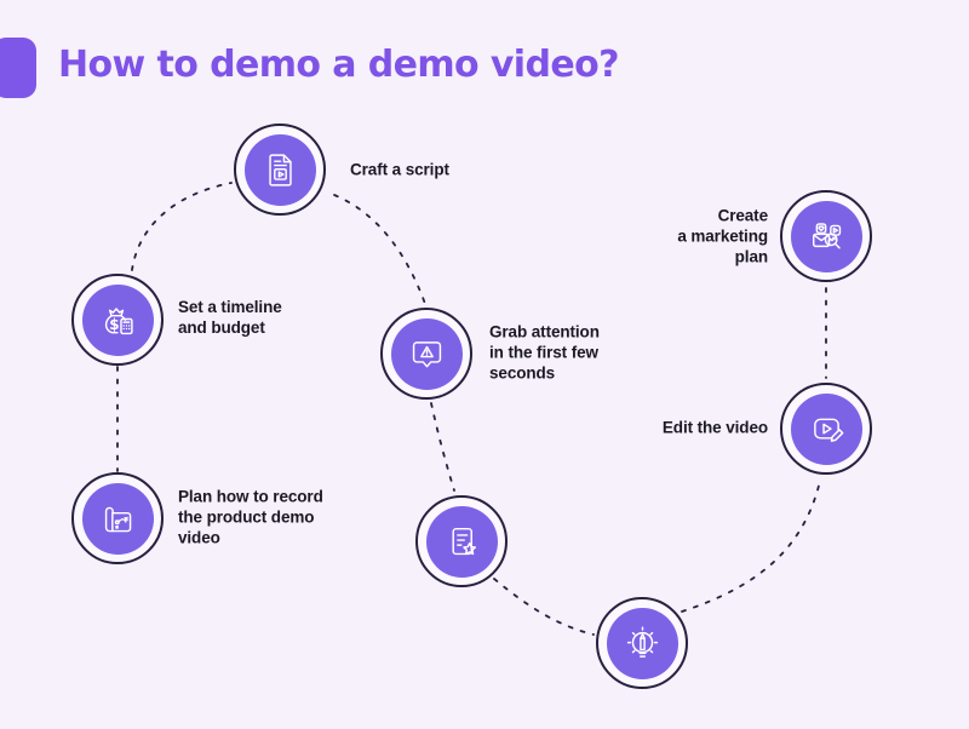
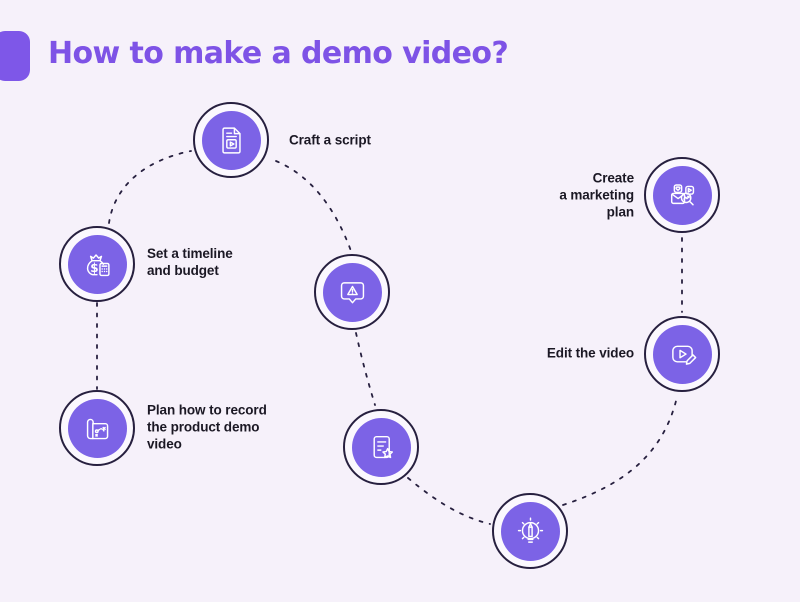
- How to demo a demo video?
+ How to make a demo video?
  Craft a script
  $
  Set a timeline
  and budget
  Plan how to record
  the product demo
  video
- Grab attention
- in the first few
- seconds
  Edit the video
  Create
  a marketing
  plan
